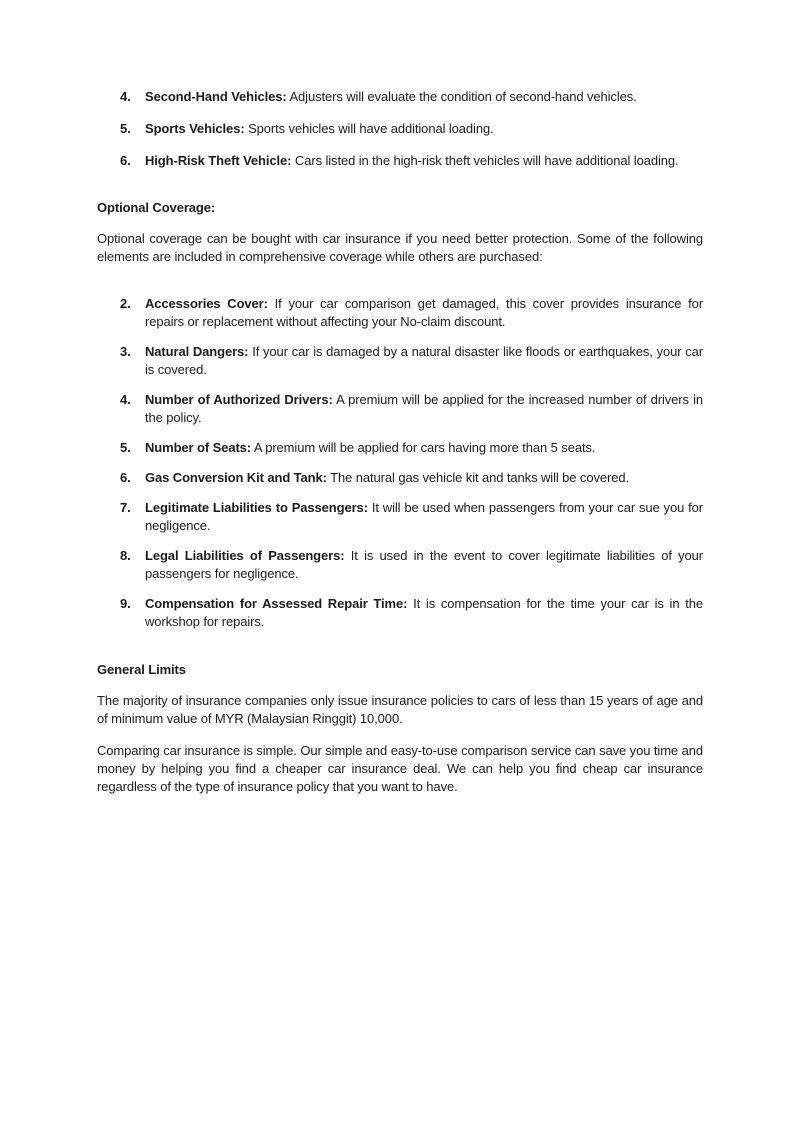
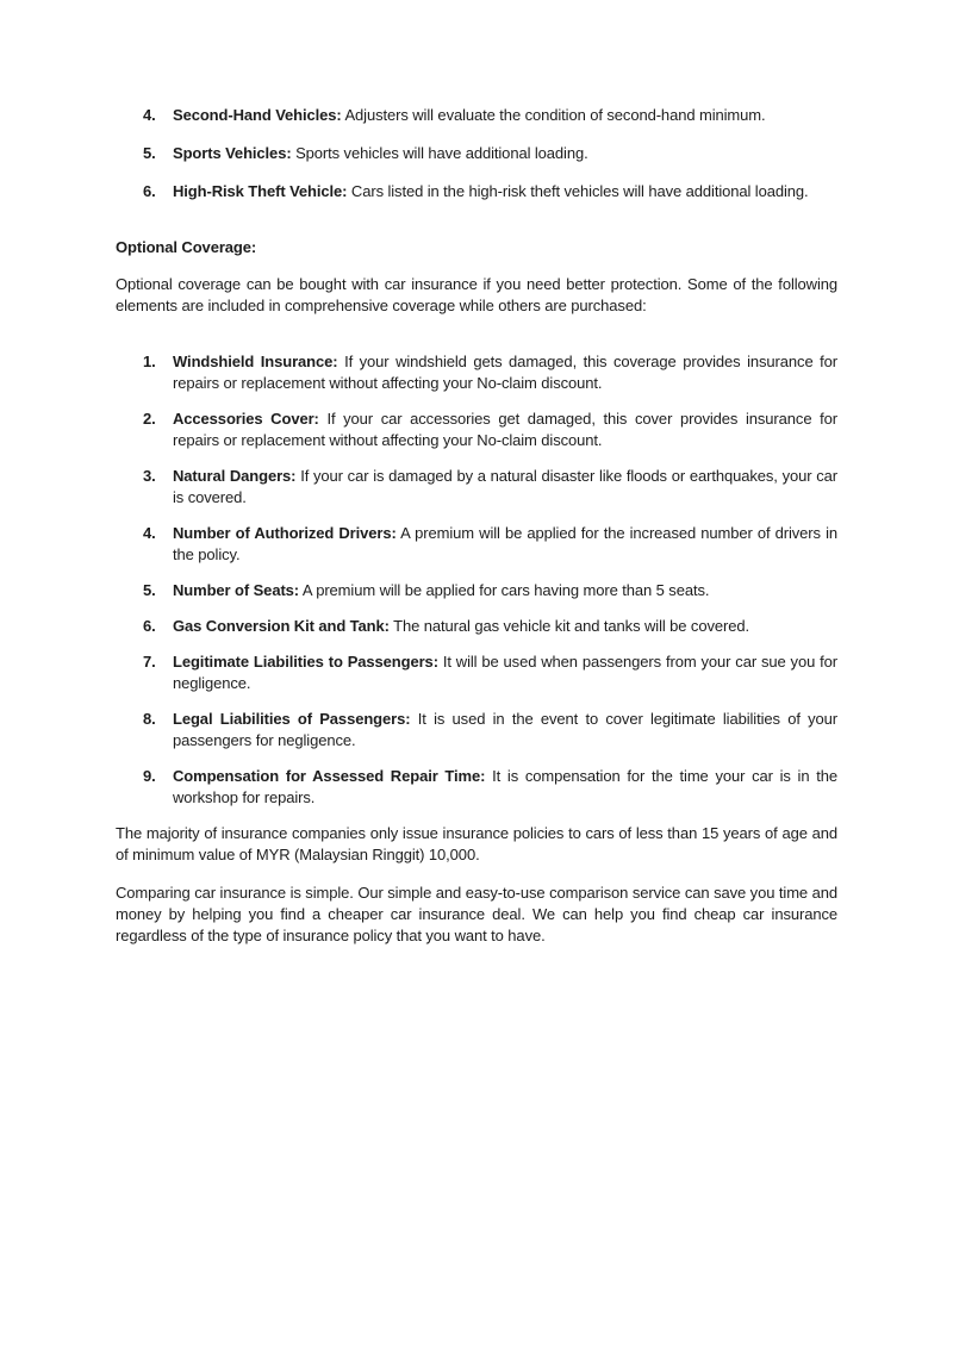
  4.
- Second-Hand Vehicles: Adjusters will evaluate the condition of second-hand vehicles.
+ Second-Hand Vehicles: Adjusters will evaluate the condition of second-hand minimum.
  5.
  Sports Vehicles: Sports vehicles will have additional loading.
  6.
  High-Risk Theft Vehicle: Cars listed in the high-risk theft vehicles will have additional loading.
  Optional Coverage:
  Optional coverage can be bought with car insurance if you need better protection. Some of the following elements are included in comprehensive coverage while others are purchased:
+ 1.
+ Windshield Insurance: If your windshield gets damaged, this coverage provides insurance for repairs or replacement without affecting your No-claim discount.
  2.
- Accessories Cover: If your car comparison get damaged, this cover provides insurance for repairs or replacement without affecting your No-claim discount.
+ Accessories Cover: If your car accessories get damaged, this cover provides insurance for repairs or replacement without affecting your No-claim discount.
  3.
  Natural Dangers: If your car is damaged by a natural disaster like floods or earthquakes, your car is covered.
  4.
  Number of Authorized Drivers: A premium will be applied for the increased number of drivers in the policy.
  5.
  Number of Seats: A premium will be applied for cars having more than 5 seats.
  6.
  Gas Conversion Kit and Tank: The natural gas vehicle kit and tanks will be covered.
  7.
  Legitimate Liabilities to Passengers: It will be used when passengers from your car sue you for negligence.
  8.
  Legal Liabilities of Passengers: It is used in the event to cover legitimate liabilities of your passengers for negligence.
  9.
  Compensation for Assessed Repair Time: It is compensation for the time your car is in the workshop for repairs.
- General Limits
  The majority of insurance companies only issue insurance policies to cars of less than 15 years of age and of minimum value of MYR (Malaysian Ringgit) 10,000.
  Comparing car insurance is simple. Our simple and easy-to-use comparison service can save you time and money by helping you find a cheaper car insurance deal. We can help you find cheap car insurance regardless of the type of insurance policy that you want to have.
